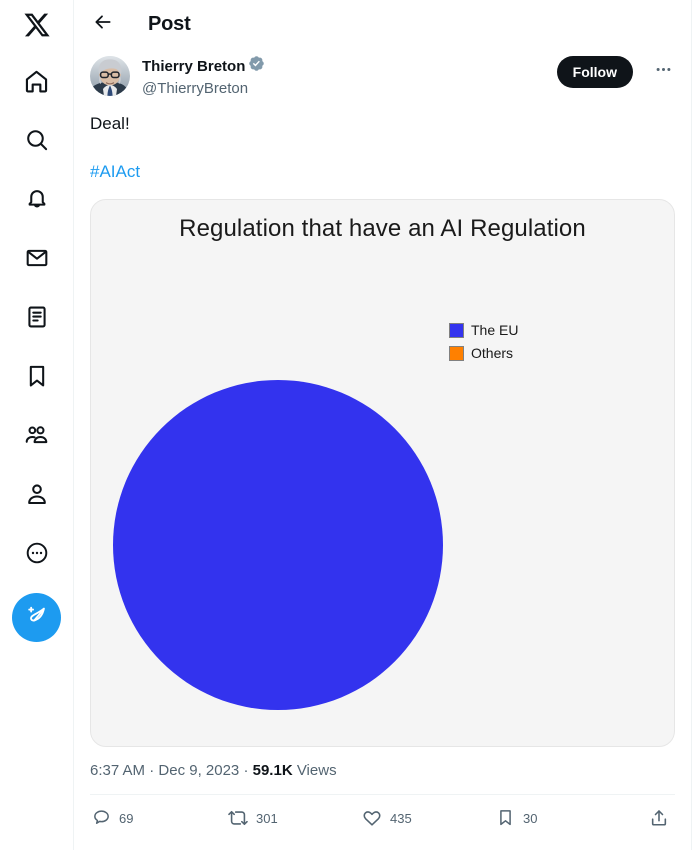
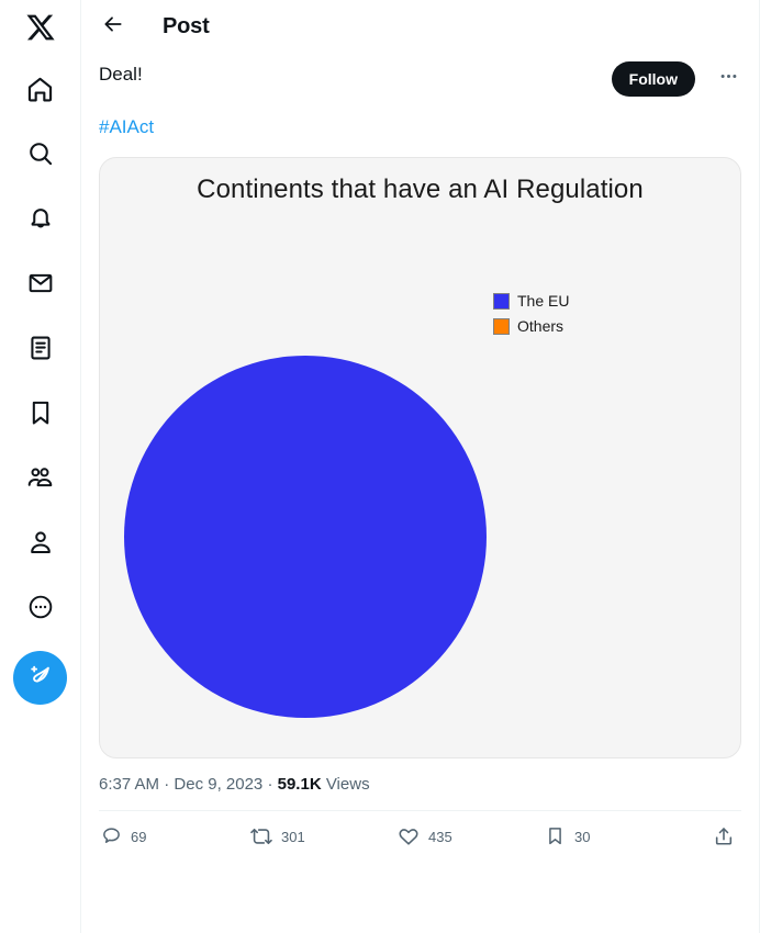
  Post
- Thierry Breton
- @ThierryBreton
  Follow
  Deal!
  #AIAct
- Regulation that have an AI Regulation
+ Continents that have an AI Regulation
  The EU
  Others
  6:37 AM · Dec 9, 2023 · 59.1K Views
  69
  301
  435
  30
